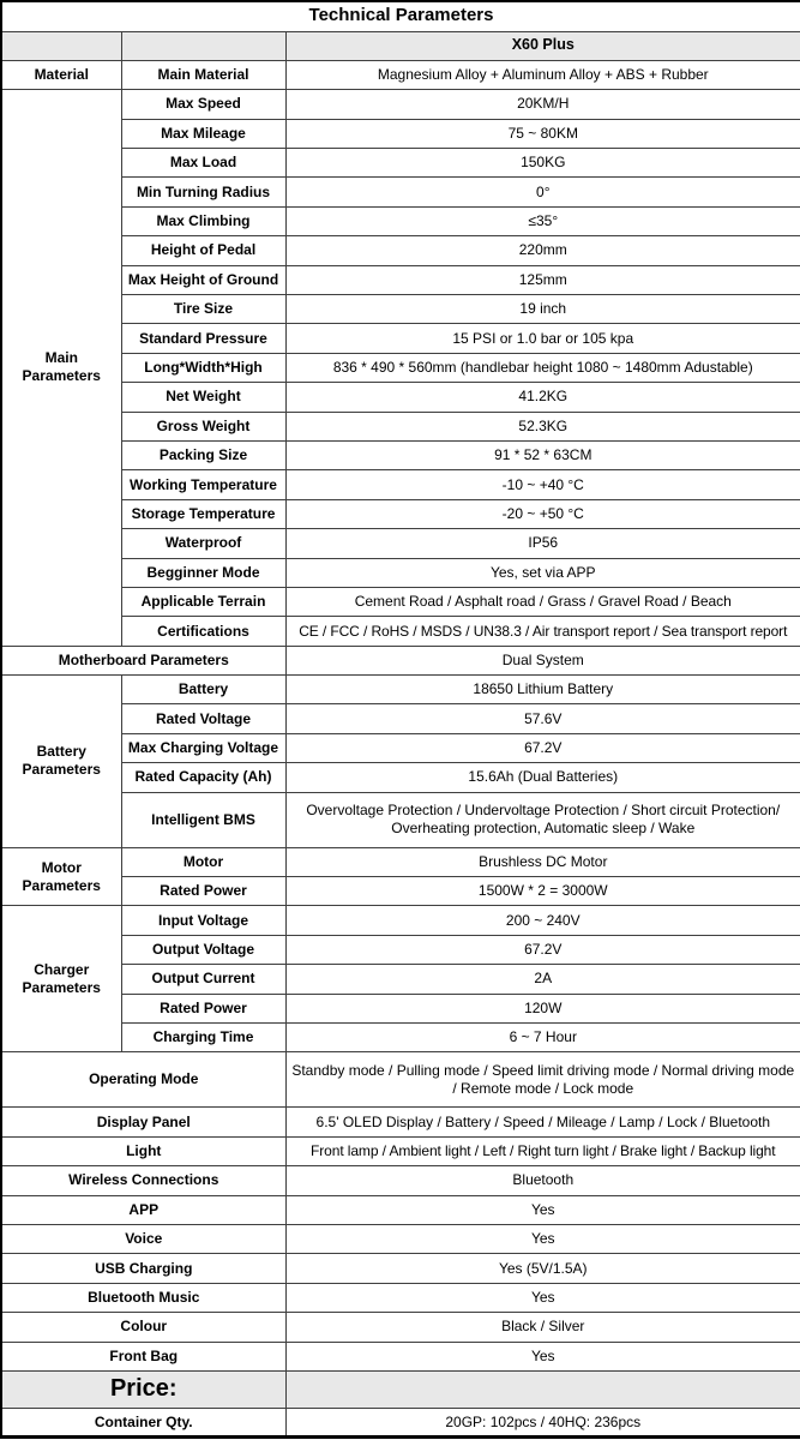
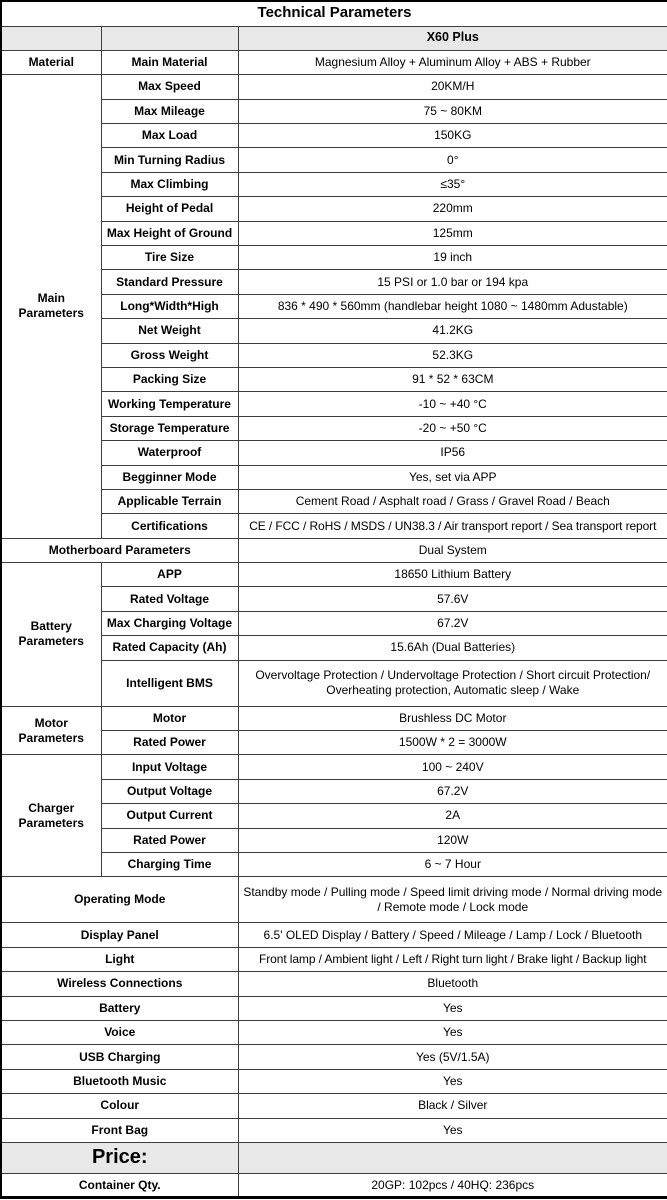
  Technical Parameters
  		X60 Plus
  Material	Main Material	Magnesium Alloy + Aluminum Alloy + ABS + Rubber
  Main Parameters	Max Speed	20KM/H
  Max Mileage	75 ~ 80KM
  Max Load	150KG
  Min Turning Radius	0°
  Max Climbing	≤35°
  Height of Pedal	220mm
  Max Height of Ground	125mm
  Tire Size	19 inch
- Standard Pressure	15 PSI or 1.0 bar or 105 kpa
+ Standard Pressure	15 PSI or 1.0 bar or 194 kpa
  Long*Width*High	836 * 490 * 560mm (handlebar height 1080 ~ 1480mm Adustable)
  Net Weight	41.2KG
  Gross Weight	52.3KG
  Packing Size	91 * 52 * 63CM
  Working Temperature	-10 ~ +40 °C
  Storage Temperature	-20 ~ +50 °C
  Waterproof	IP56
  Begginner Mode	Yes, set via APP
  Applicable Terrain	Cement Road / Asphalt road / Grass / Gravel Road / Beach
  Certifications	CE / FCC / RoHS / MSDS / UN38.3 / Air transport report / Sea transport report
  Motherboard Parameters	Dual System
- Battery Parameters	Battery	18650 Lithium Battery
+ Battery Parameters	APP	18650 Lithium Battery
  Rated Voltage	57.6V
  Max Charging Voltage	67.2V
  Rated Capacity (Ah)	15.6Ah (Dual Batteries)
  Intelligent BMS	Overvoltage Protection / Undervoltage Protection / Short circuit Protection/ Overheating protection, Automatic sleep / Wake
  Motor Parameters	Motor	Brushless DC Motor
  Rated Power	1500W * 2 = 3000W
- Charger Parameters	Input Voltage	200 ~ 240V
+ Charger Parameters	Input Voltage	100 ~ 240V
  Output Voltage	67.2V
  Output Current	2A
  Rated Power	120W
  Charging Time	6 ~ 7 Hour
  Operating Mode	Standby mode / Pulling mode / Speed limit driving mode / Normal driving mode / Remote mode / Lock mode
  Display Panel	6.5' OLED Display / Battery / Speed / Mileage / Lamp / Lock / Bluetooth
  Light	Front lamp / Ambient light / Left / Right turn light / Brake light / Backup light
  Wireless Connections	Bluetooth
- APP	Yes
+ Battery	Yes
  Voice	Yes
  USB Charging	Yes (5V/1.5A)
  Bluetooth Music	Yes
  Colour	Black / Silver
  Front Bag	Yes
  Price:
  Container Qty.	20GP: 102pcs / 40HQ: 236pcs
